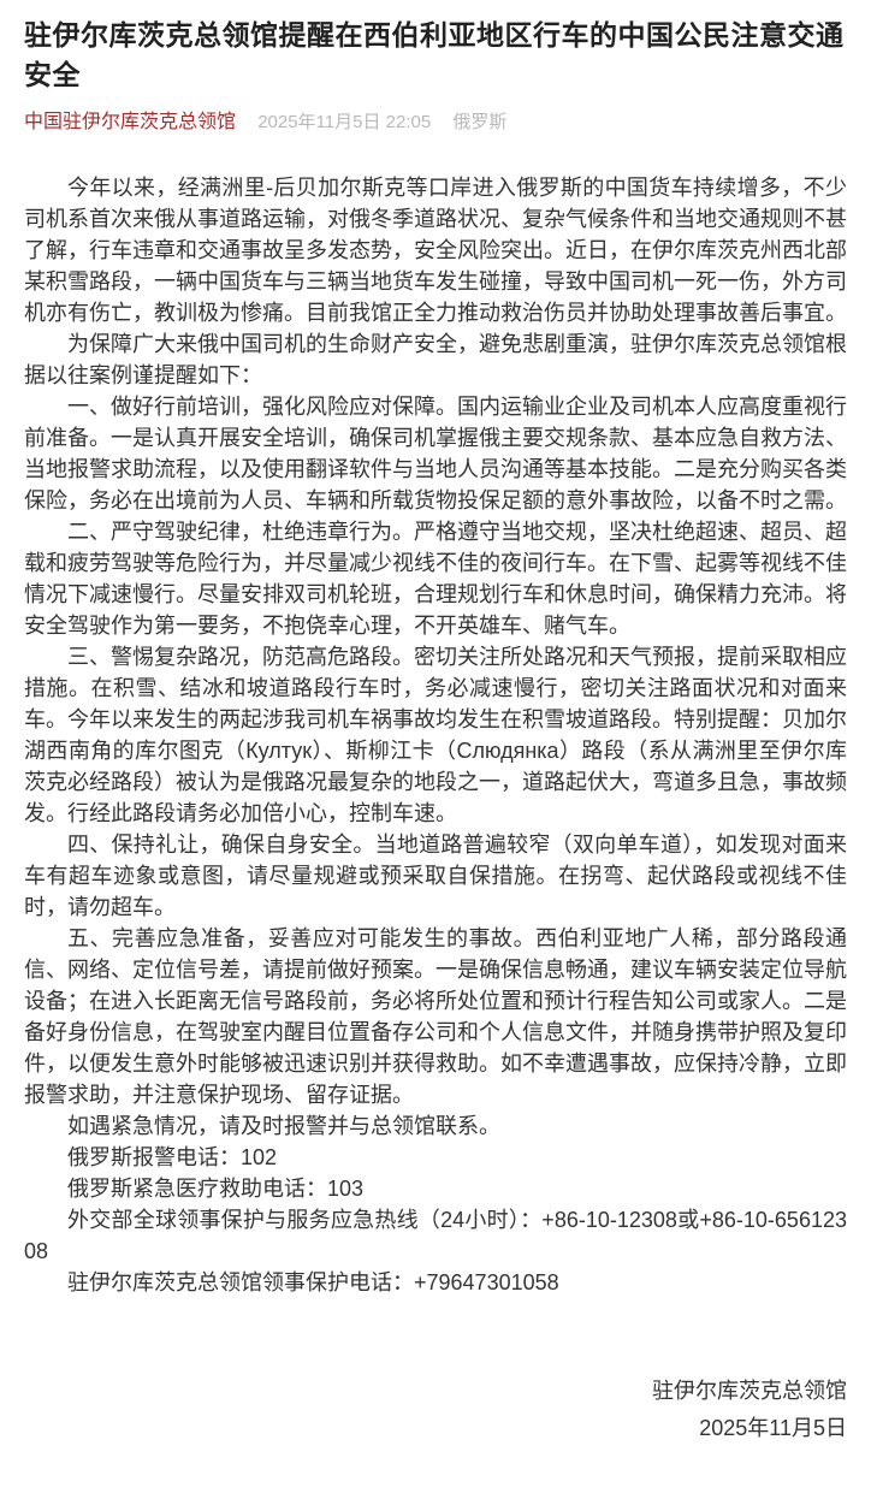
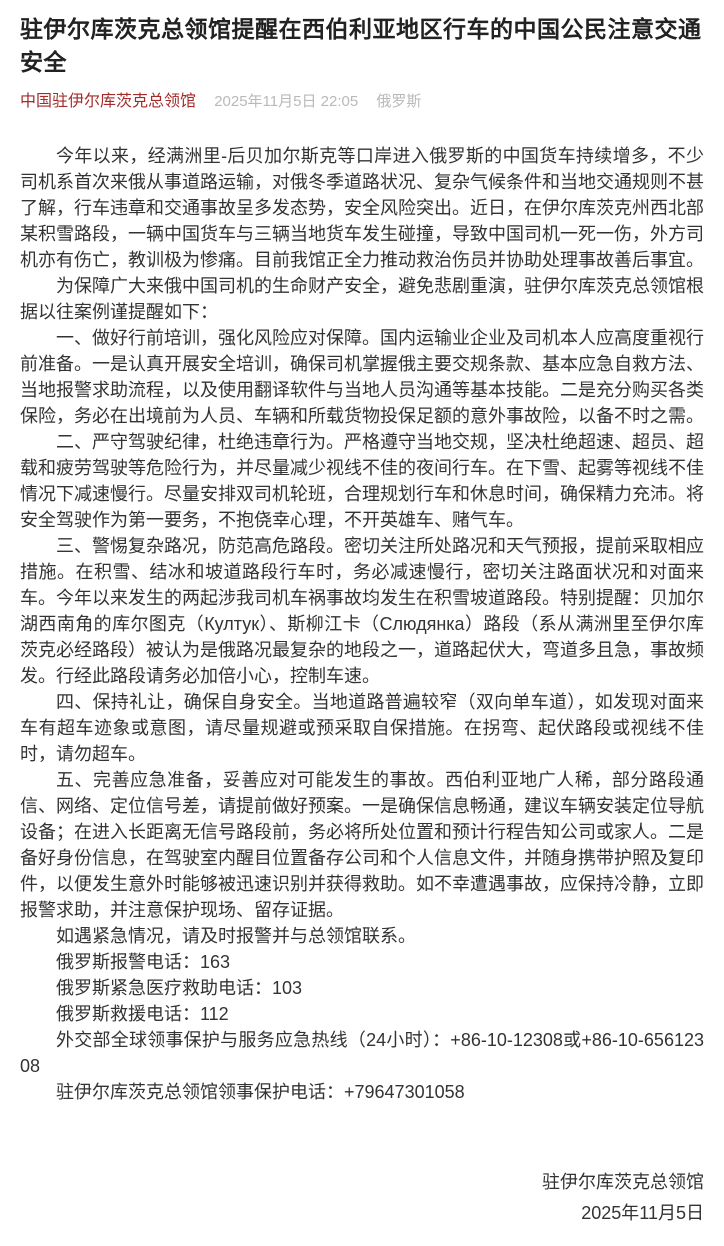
  驻伊尔库茨克总领馆提醒在西伯利亚地区行车的中国公民注意交通安全
  中国驻伊尔库茨克总领馆 2025年11月5日 22:05 俄罗斯
  今年以来，经满洲里-后贝加尔斯克等口岸进入俄罗斯的中国货车持续增多，不少司机系首次来俄从事道路运输，对俄冬季道路状况、复杂气候条件和当地交通规则不甚了解，行车违章和交通事故呈多发态势，安全风险突出。近日，在伊尔库茨克州西北部某积雪路段，一辆中国货车与三辆当地货车发生碰撞，导致中国司机一死一伤，外方司机亦有伤亡，教训极为惨痛。目前我馆正全力推动救治伤员并协助处理事故善后事宜。
  为保障广大来俄中国司机的生命财产安全，避免悲剧重演，驻伊尔库茨克总领馆根据以往案例谨提醒如下：
  一、做好行前培训，强化风险应对保障。国内运输业企业及司机本人应高度重视行前准备。一是认真开展安全培训，确保司机掌握俄主要交规条款、基本应急自救方法、当地报警求助流程，以及使用翻译软件与当地人员沟通等基本技能。二是充分购买各类保险，务必在出境前为人员、车辆和所载货物投保足额的意外事故险，以备不时之需。
  二、严守驾驶纪律，杜绝违章行为。严格遵守当地交规，坚决杜绝超速、超员、超载和疲劳驾驶等危险行为，并尽量减少视线不佳的夜间行车。在下雪、起雾等视线不佳情况下减速慢行。尽量安排双司机轮班，合理规划行车和休息时间，确保精力充沛。将安全驾驶作为第一要务，不抱侥幸心理，不开英雄车、赌气车。
  三、警惕复杂路况，防范高危路段。密切关注所处路况和天气预报，提前采取相应措施。在积雪、结冰和坡道路段行车时，务必减速慢行，密切关注路面状况和对面来车。今年以来发生的两起涉我司机车祸事故均发生在积雪坡道路段。特别提醒：贝加尔湖西南角的库尔图克（Култук）、斯柳江卡（Слюдянка）路段（系从满洲里至伊尔库茨克必经路段）被认为是俄路况最复杂的地段之一，道路起伏大，弯道多且急，事故频发。行经此路段请务必加倍小心，控制车速。
  四、保持礼让，确保自身安全。当地道路普遍较窄（双向单车道），如发现对面来车有超车迹象或意图，请尽量规避或预采取自保措施。在拐弯、起伏路段或视线不佳时，请勿超车。
  五、完善应急准备，妥善应对可能发生的事故。西伯利亚地广人稀，部分路段通信、网络、定位信号差，请提前做好预案。一是确保信息畅通，建议车辆安装定位导航设备；在进入长距离无信号路段前，务必将所处位置和预计行程告知公司或家人。二是备好身份信息，在驾驶室内醒目位置备存公司和个人信息文件，并随身携带护照及复印件，以便发生意外时能够被迅速识别并获得救助。如不幸遭遇事故，应保持冷静，立即报警求助，并注意保护现场、留存证据。
  如遇紧急情况，请及时报警并与总领馆联系。
- 俄罗斯报警电话：102
+ 俄罗斯报警电话：163
  俄罗斯紧急医疗救助电话：103
+ 俄罗斯救援电话：112
  外交部全球领事保护与服务应急热线（24小时）：+86-10-12308或+86-10-65612308
  驻伊尔库茨克总领馆领事保护电话：+79647301058
  驻伊尔库茨克总领馆
  2025年11月5日
